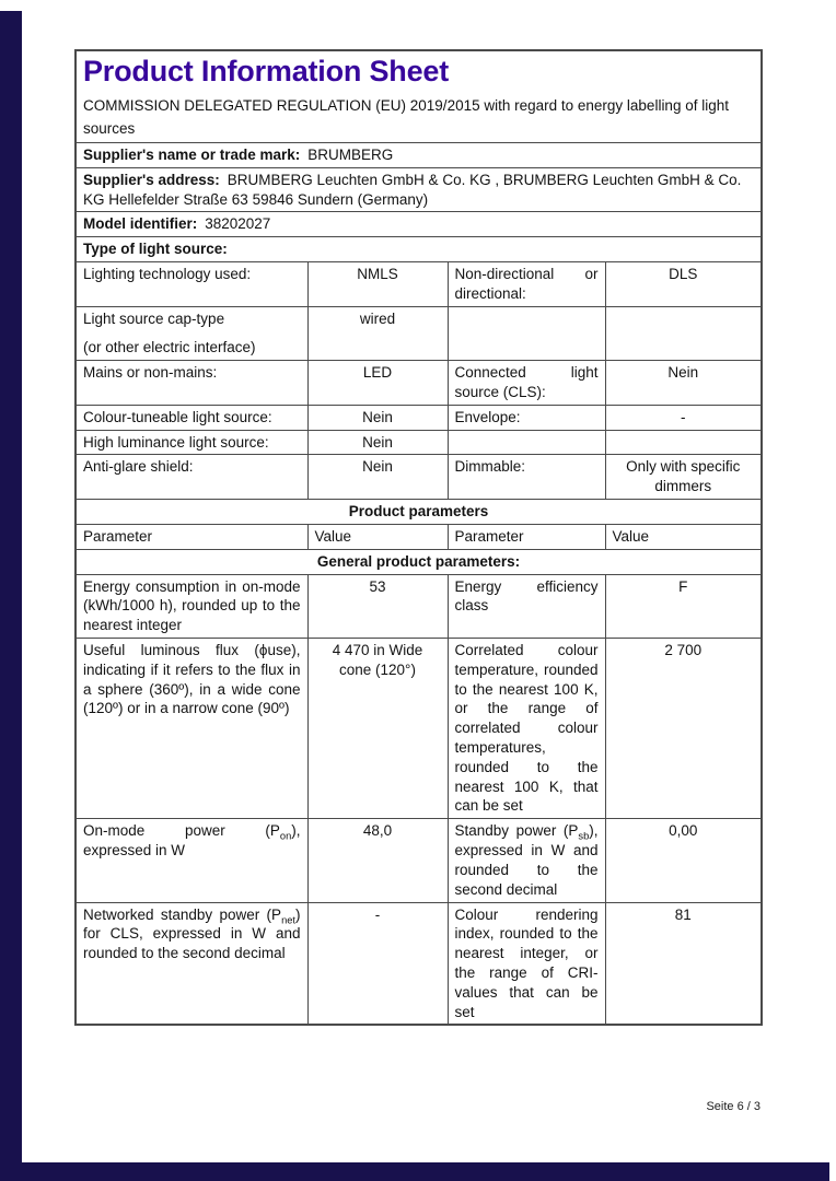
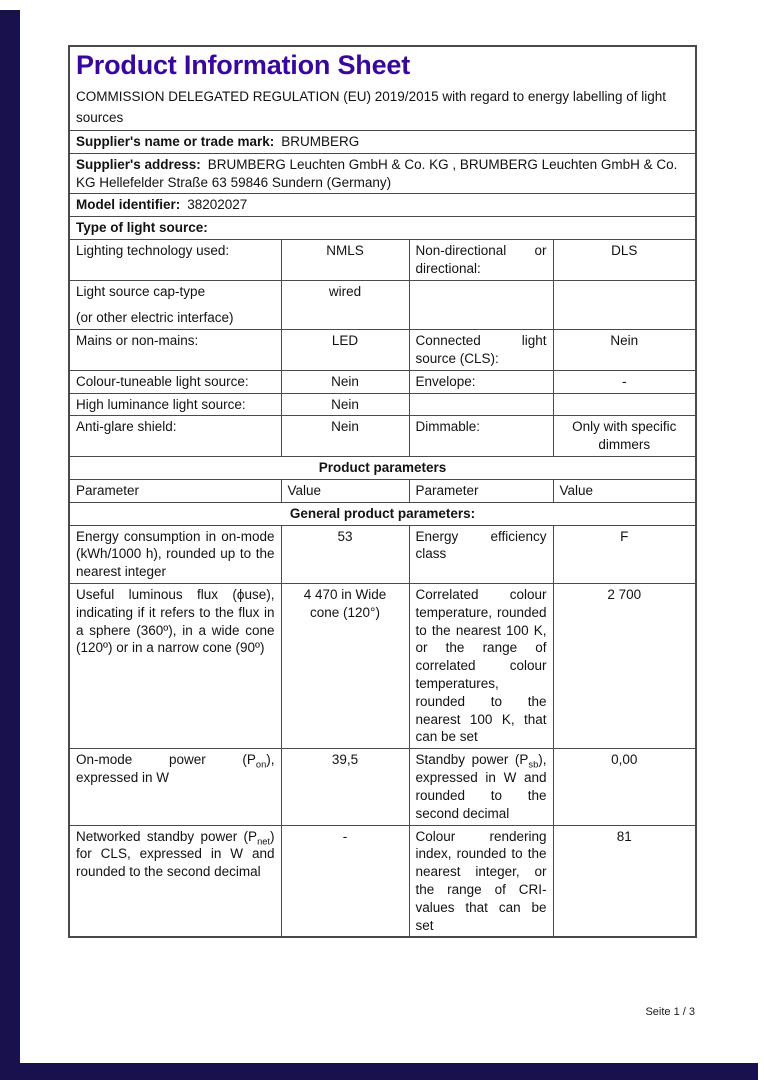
  Product Information Sheet COMMISSION DELEGATED REGULATION (EU) 2019/2015 with regard to energy labelling of light sources
  Supplier's name or trade mark: BRUMBERG
  Supplier's address: BRUMBERG Leuchten GmbH & Co. KG , BRUMBERG Leuchten GmbH & Co. KG Hellefelder Straße 63 59846 Sundern (Germany)
  Model identifier: 38202027
  Type of light source:
  Lighting technology used:	NMLS	Non-directional or directional:	DLS
  Light source cap-type (or other electric interface)	wired
  Mains or non-mains:	LED	Connected light source (CLS):	Nein
  Colour-tuneable light source:	Nein	Envelope:	-
  High luminance light source:	Nein
  Anti-glare shield:	Nein	Dimmable:	Only with specific dimmers
  Product parameters
  Parameter	Value	Parameter	Value
  General product parameters:
  Energy consumption in on-mode (kWh/1000 h), rounded up to the nearest integer	53	Energy efficiency class	F
  Useful luminous flux (ϕuse), indicating if it refers to the flux in a sphere (360º), in a wide cone (120º) or in a narrow cone (90º)	4 470 in Wide cone (120°)	Correlated colour temperature, rounded to the nearest 100 K, or the range of correlated colour temperatures, rounded to the nearest 100 K, that can be set	2 700
- On-mode power (Pon), expressed in W	48,0	Standby power (Psb), expressed in W and rounded to the second decimal	0,00
+ On-mode power (Pon), expressed in W	39,5	Standby power (Psb), expressed in W and rounded to the second decimal	0,00
  Networked standby power (Pnet) for CLS, expressed in W and rounded to the second decimal	-	Colour rendering index, rounded to the nearest integer, or the range of CRI-values that can be set	81
- Seite 6 / 3
+ Seite 1 / 3
